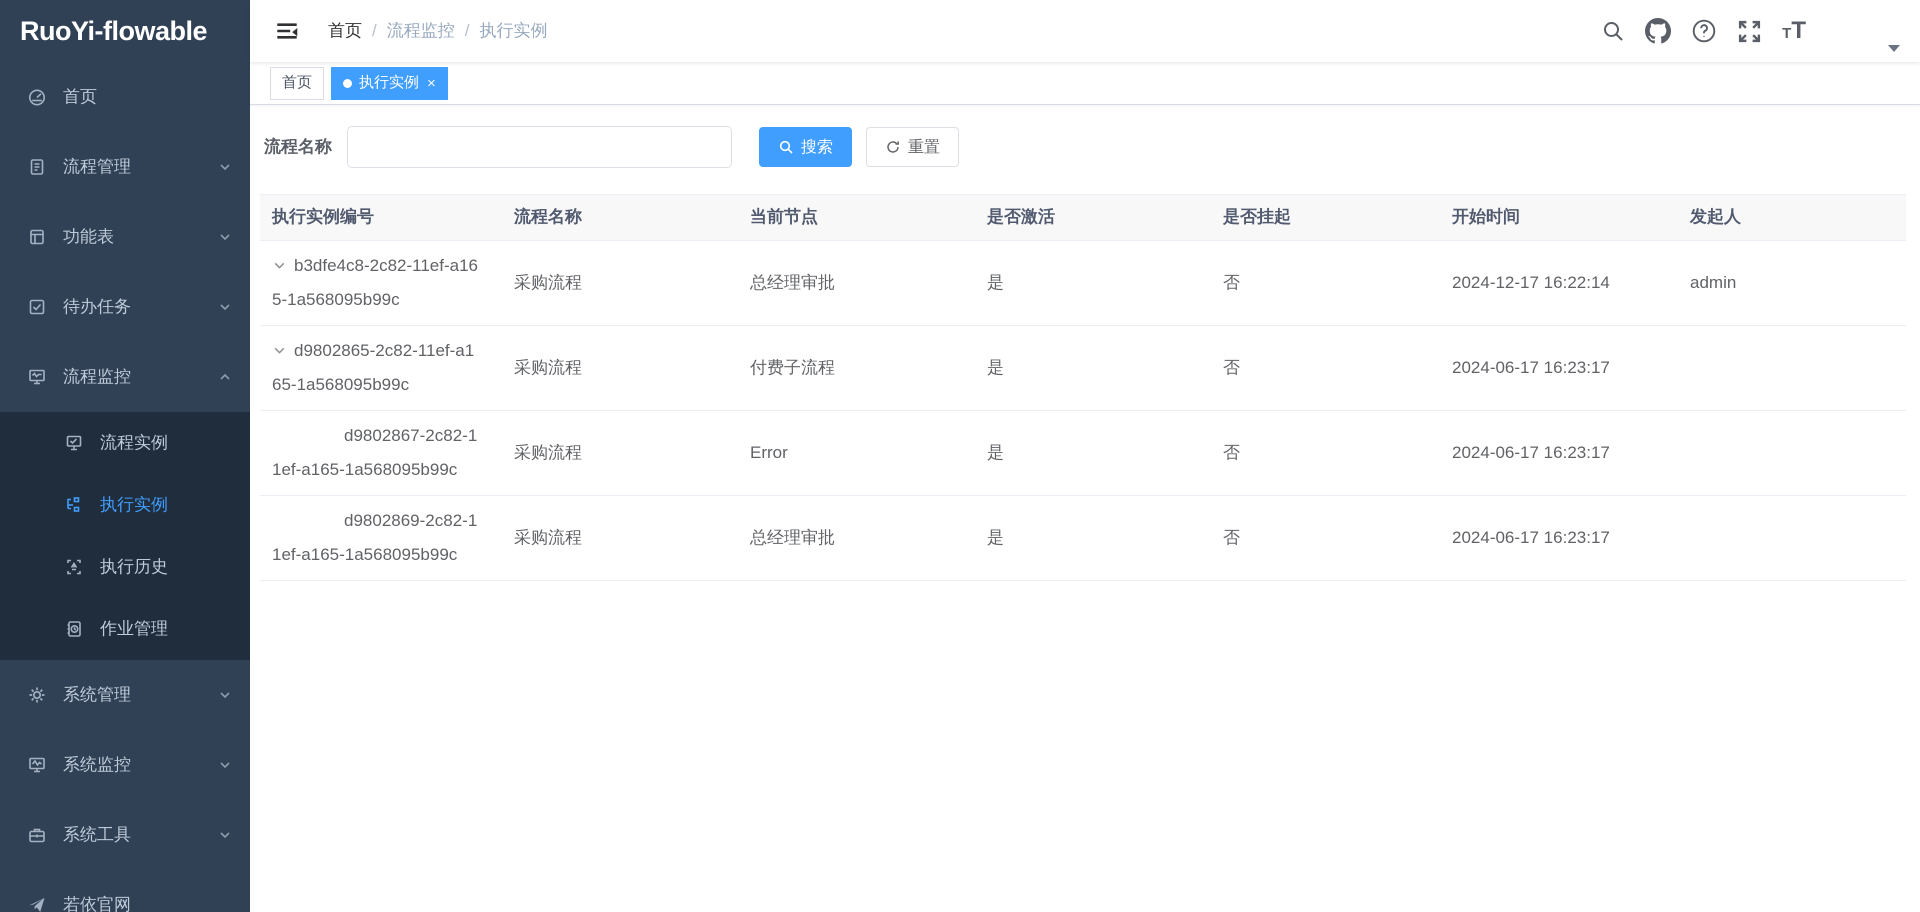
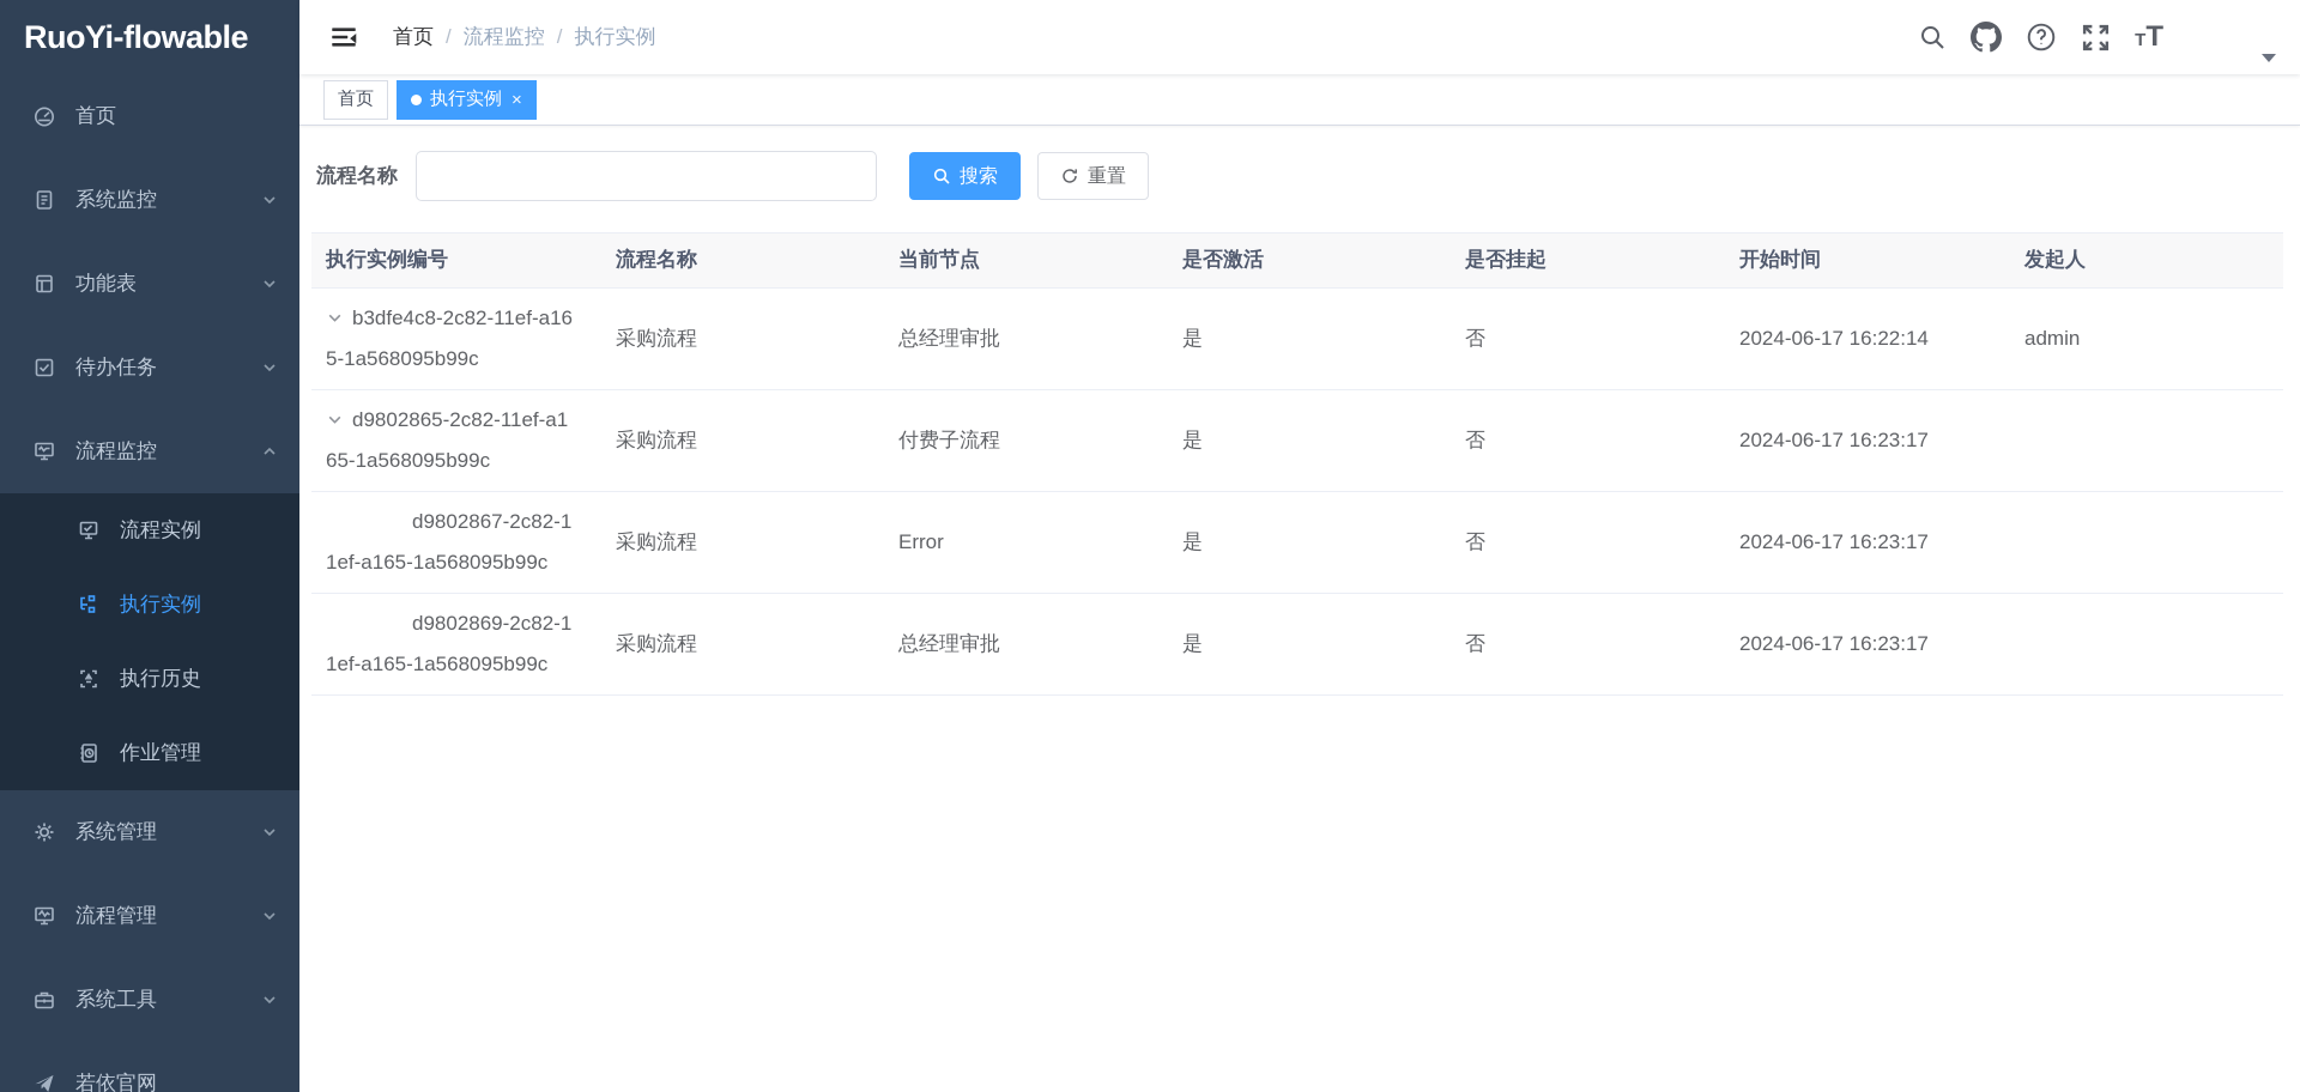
  RuoYi-flowable
  首页
- 流程管理
+ 系统监控
  功能表
  待办任务
  流程监控
  流程实例
  执行实例
  执行历史
  作业管理
  系统管理
- 系统监控
+ 流程管理
  系统工具
  若依官网
  首页
  /
  流程监控
  /
  执行实例
  T
  T
  首页
  执行实例
  ×
  流程名称
  搜索
  重置
  执行实例编号
  流程名称
  当前节点
  是否激活
  是否挂起
  开始时间
  发起人
  b3dfe4c8-2c82-11ef-a165-1a568095b99c
  采购流程
  总经理审批
  是
  否
- 2024-12-17 16:22:14
+ 2024-06-17 16:22:14
  admin
  d9802865-2c82-11ef-a165-1a568095b99c
  采购流程
  付费子流程
  是
  否
  2024-06-17 16:23:17
  d9802867-2c82-11ef-a165-1a568095b99c
  采购流程
  Error
  是
  否
  2024-06-17 16:23:17
  d9802869-2c82-11ef-a165-1a568095b99c
  采购流程
  总经理审批
  是
  否
  2024-06-17 16:23:17
